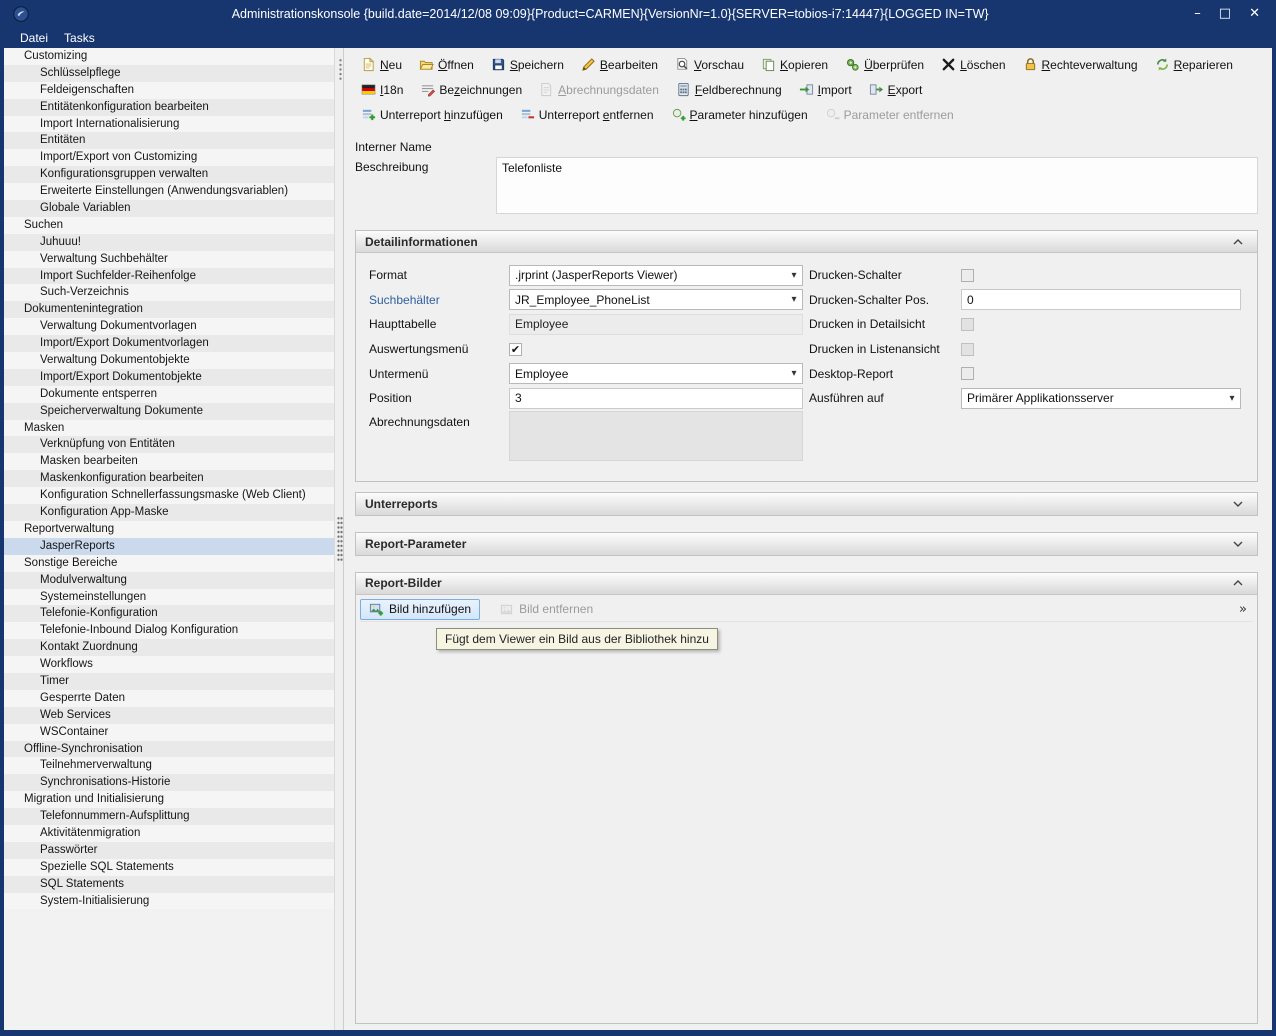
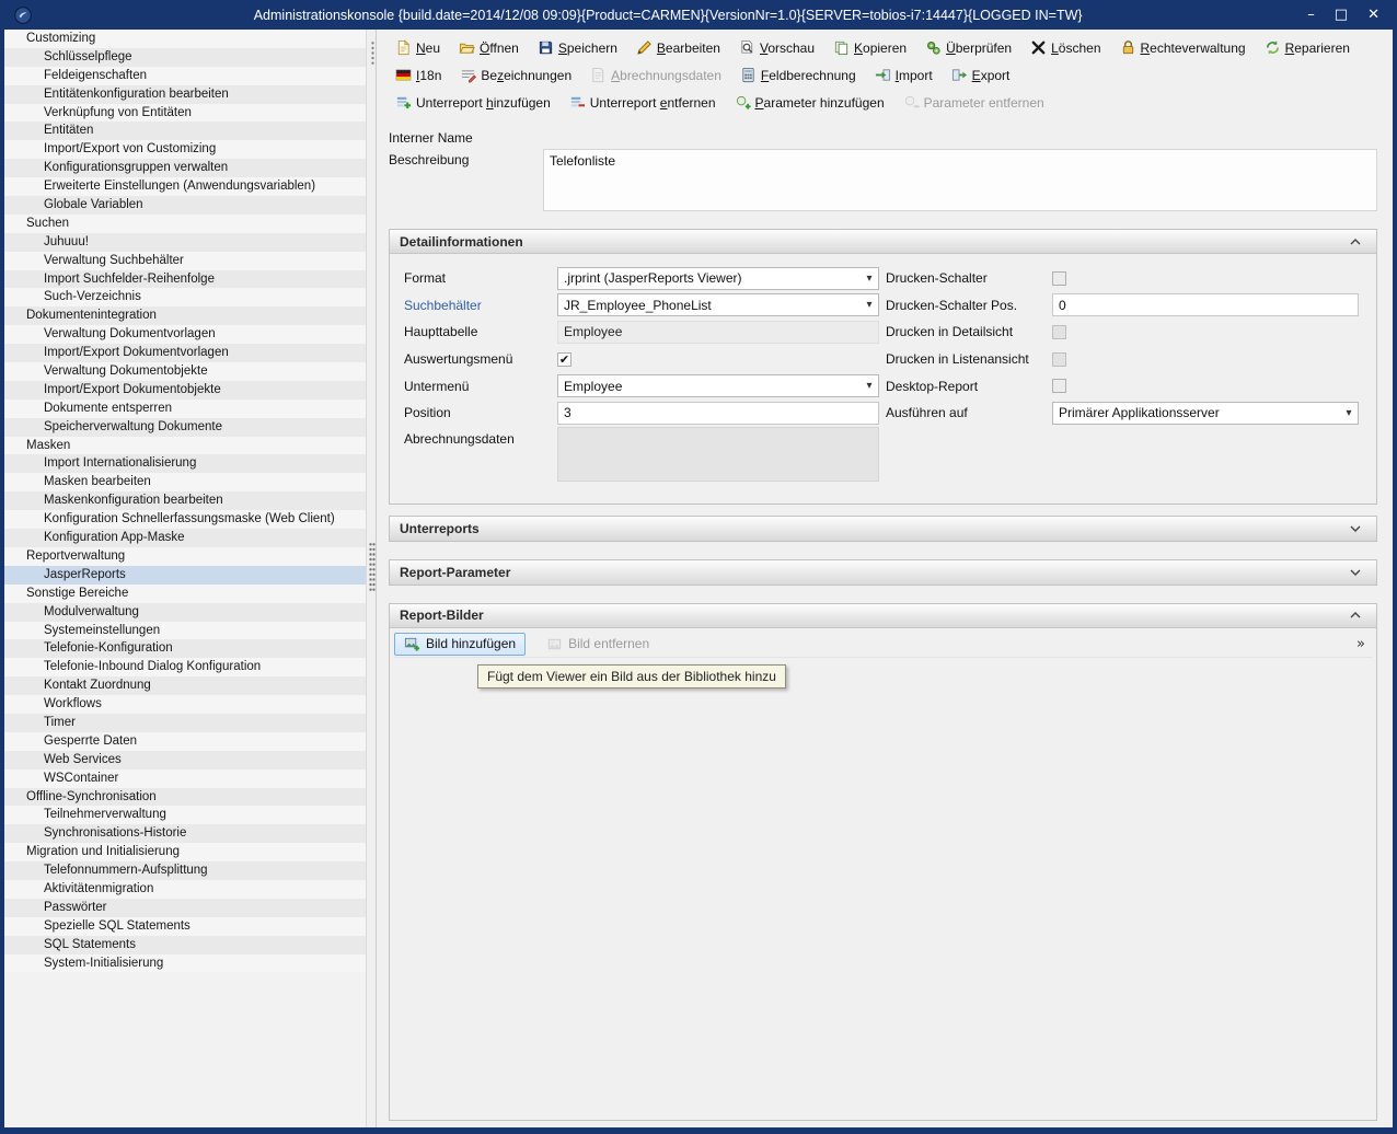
  Administrationskonsole {build.date=2014/12/08 09:09}{Product=CARMEN}{VersionNr=1.0}{SERVER=tobios-i7:14447}{LOGGED IN=TW}
  –
  □
  ✕
- Datei
- Tasks
  Customizing
  Schlüsselpflege
  Feldeigenschaften
  Entitätenkonfiguration bearbeiten
- Import Internationalisierung
+ Verknüpfung von Entitäten
  Entitäten
  Import/Export von Customizing
  Konfigurationsgruppen verwalten
  Erweiterte Einstellungen (Anwendungsvariablen)
  Globale Variablen
  Suchen
  Juhuuu!
  Verwaltung Suchbehälter
  Import Suchfelder-Reihenfolge
  Such-Verzeichnis
  Dokumentenintegration
  Verwaltung Dokumentvorlagen
  Import/Export Dokumentvorlagen
  Verwaltung Dokumentobjekte
  Import/Export Dokumentobjekte
  Dokumente entsperren
  Speicherverwaltung Dokumente
  Masken
- Verknüpfung von Entitäten
+ Import Internationalisierung
  Masken bearbeiten
  Maskenkonfiguration bearbeiten
  Konfiguration Schnellerfassungsmaske (Web Client)
  Konfiguration App-Maske
  Reportverwaltung
  JasperReports
  Sonstige Bereiche
  Modulverwaltung
  Systemeinstellungen
  Telefonie-Konfiguration
  Telefonie-Inbound Dialog Konfiguration
  Kontakt Zuordnung
  Workflows
  Timer
  Gesperrte Daten
  Web Services
  WSContainer
  Offline-Synchronisation
  Teilnehmerverwaltung
  Synchronisations-Historie
  Migration und Initialisierung
  Telefonnummern-Aufsplittung
  Aktivitätenmigration
  Passwörter
  Spezielle SQL Statements
  SQL Statements
  System-Initialisierung
  Neu
  Öffnen
  Speichern
  Bearbeiten
  Vorschau
  Kopieren
  Überprüfen
  Löschen
  Rechteverwaltung
  Reparieren
  I18n
  Bezeichnungen
  Abrechnungsdaten
  Feldberechnung
  Import
  Export
  Unterreport hinzufügen
  Unterreport entfernen
  Parameter hinzufügen
  Parameter entfernen
  Interner Name
  Beschreibung
  Telefonliste
  Detailinformationen
  Format
  .jrprint (JasperReports Viewer)
  ▾
  Drucken-Schalter
  Suchbehälter
  JR_Employee_PhoneList
  ▾
  Drucken-Schalter Pos.
  0
  Haupttabelle
  Employee
  Drucken in Detailsicht
  Auswertungsmenü
  ✔
  Drucken in Listenansicht
  Untermenü
  Employee
  ▾
  Desktop-Report
  Position
  3
  Ausführen auf
  Primärer Applikationsserver
  ▾
  Abrechnungsdaten
  Unterreports
  Report-Parameter
  Report-Bilder
  Bild hinzufügen
  Bild entfernen
  »
  Fügt dem Viewer ein Bild aus der Bibliothek hinzu
